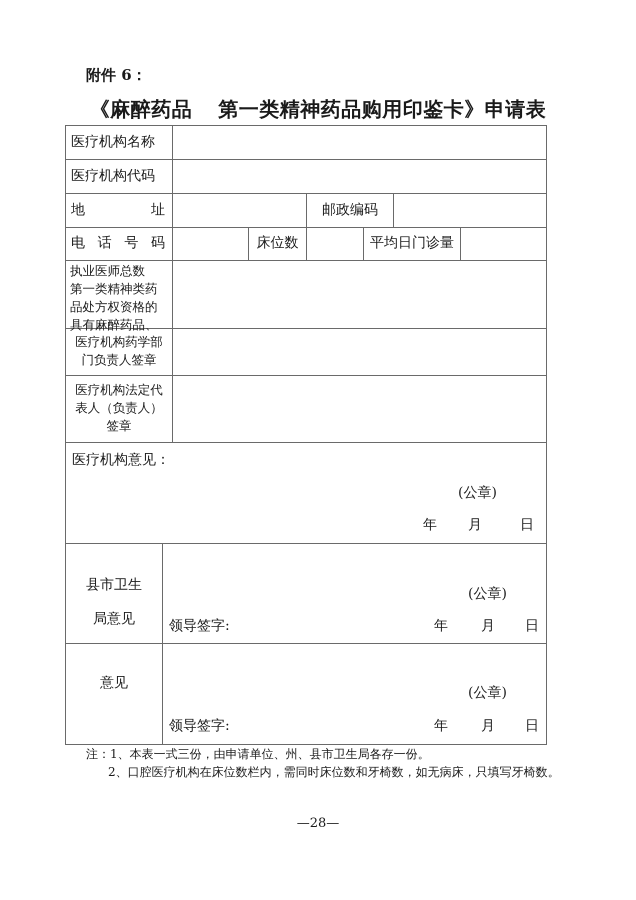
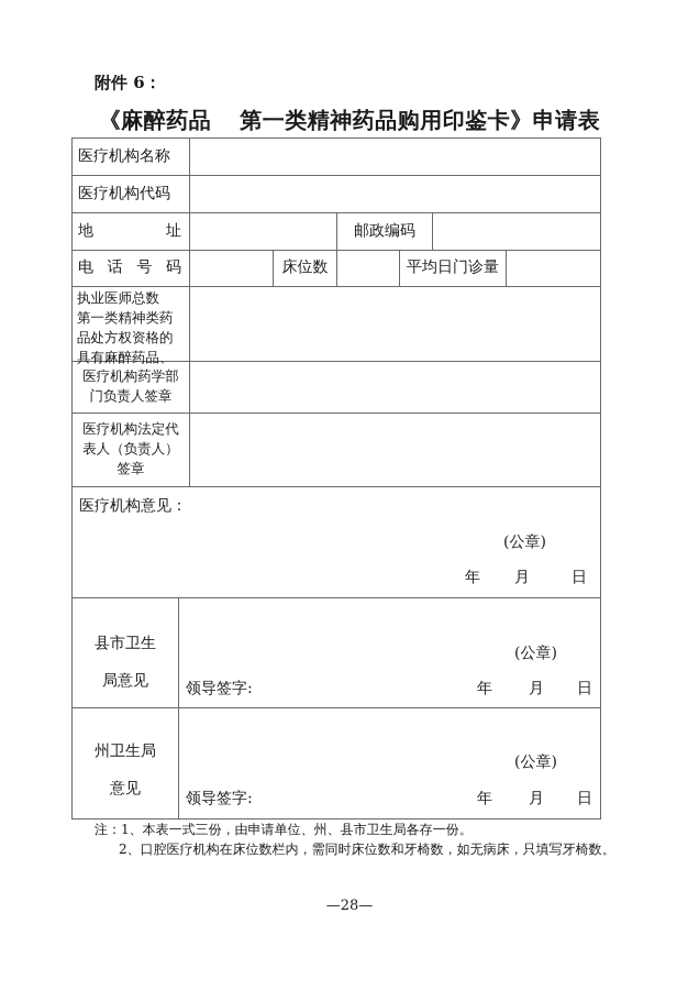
  附件 6：
  《麻醉药品 第一类精神药品购用印鉴卡》申请表
  医疗机构名称
  医疗机构代码
  地
  址
  邮政编码
  电
  话
  号
  码
  床位数
  平均日门诊量
  执业医师总数
  第一类精神类药
  品处方权资格的
  具有麻醉药品、
  医疗机构药学部
  门负责人签章
  医疗机构法定代
  表人（负责人）
  签章
  医疗机构意见：
  (公章)
  年
  月
  日
  县市卫生
  局意见
  (公章)
  领导签字:
  年
  月
  日
+ 州卫生局
  意见
  (公章)
  领导签字:
  年
  月
  日
  注：1、本表一式三份，由申请单位、州、县市卫生局各存一份。
  2、口腔医疗机构在床位数栏内，需同时床位数和牙椅数，如无病床，只填写牙椅数。
  —28—
